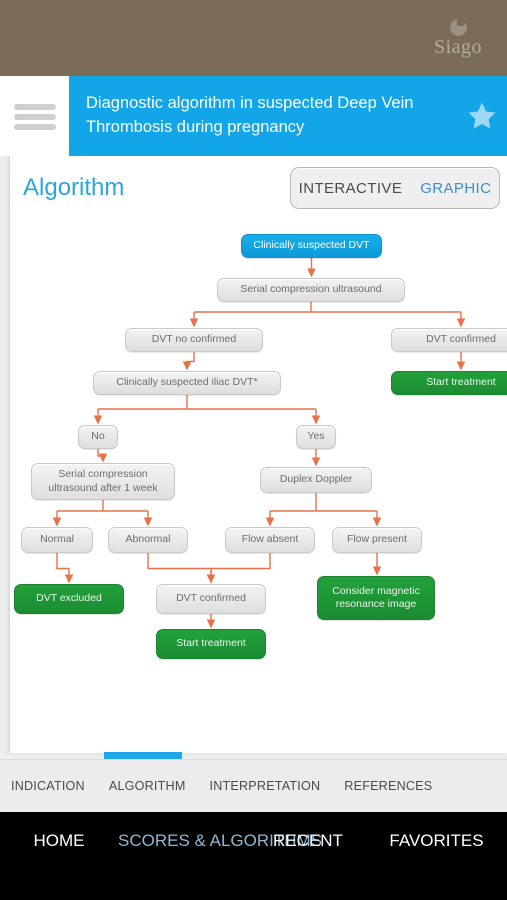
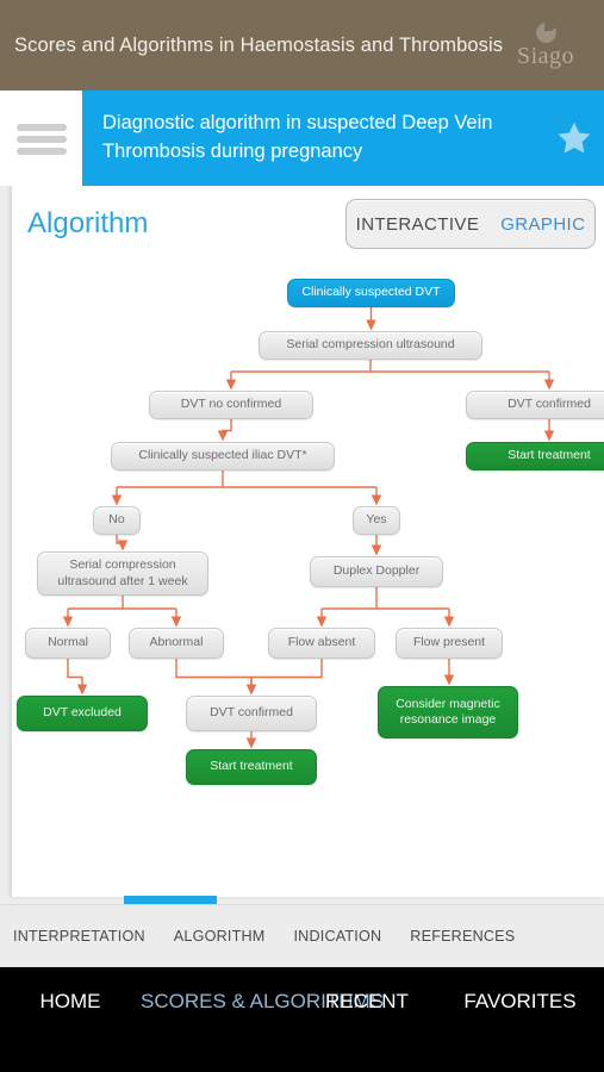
+ Scores and Algorithms in Haemostasis and Thrombosis
  Siago
  Diagnostic algorithm in suspected Deep Vein Thrombosis during pregnancy
  Algorithm
  INTERACTIVE
  GRAPHIC
  Clinically suspected DVT
  Serial compression ultrasound
  DVT no confirmed
  DVT confirmed
  Clinically suspected iliac DVT*
  Start treatment
  No
  Yes
  Serial compression ultrasound after 1 week
  Duplex Doppler
  Normal
  Abnormal
  Flow absent
  Flow present
  DVT excluded
  DVT confirmed
  Consider magnetic resonance image
  Start treatment
- INDICATION
+ INTERPRETATION
  ALGORITHM
- INTERPRETATION
+ INDICATION
  REFERENCES
  HOME
  RECENT
  FAVORITES
